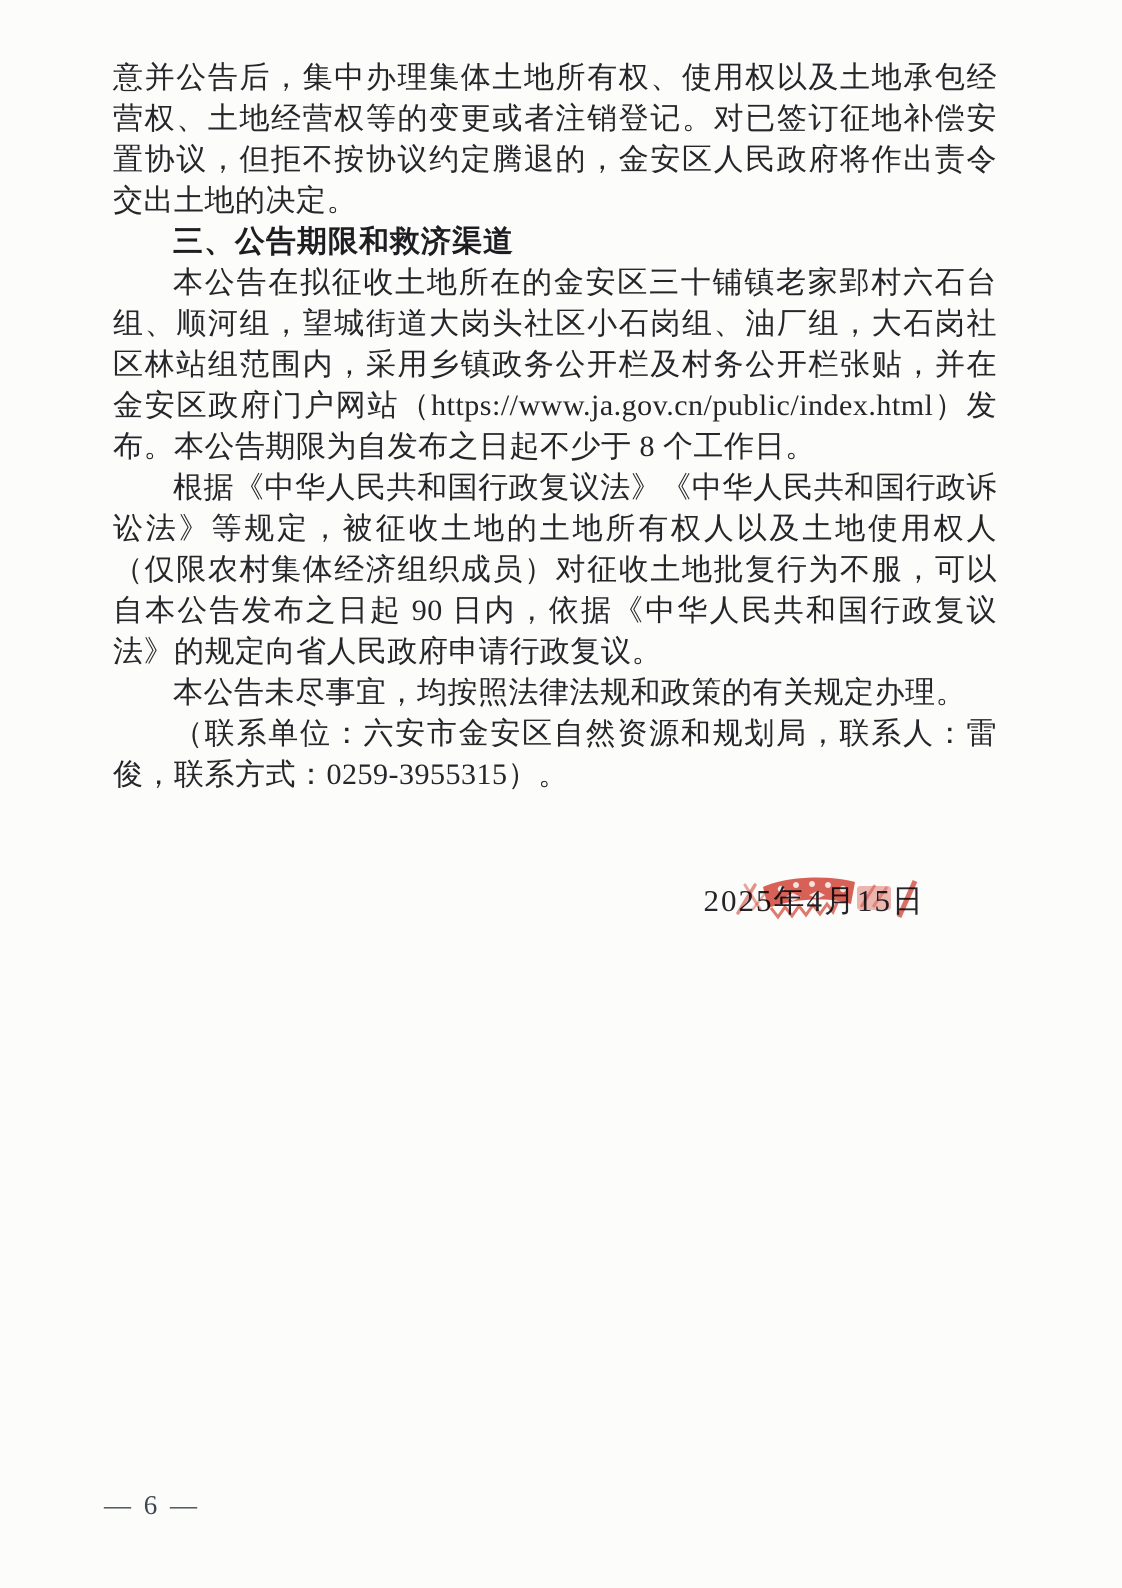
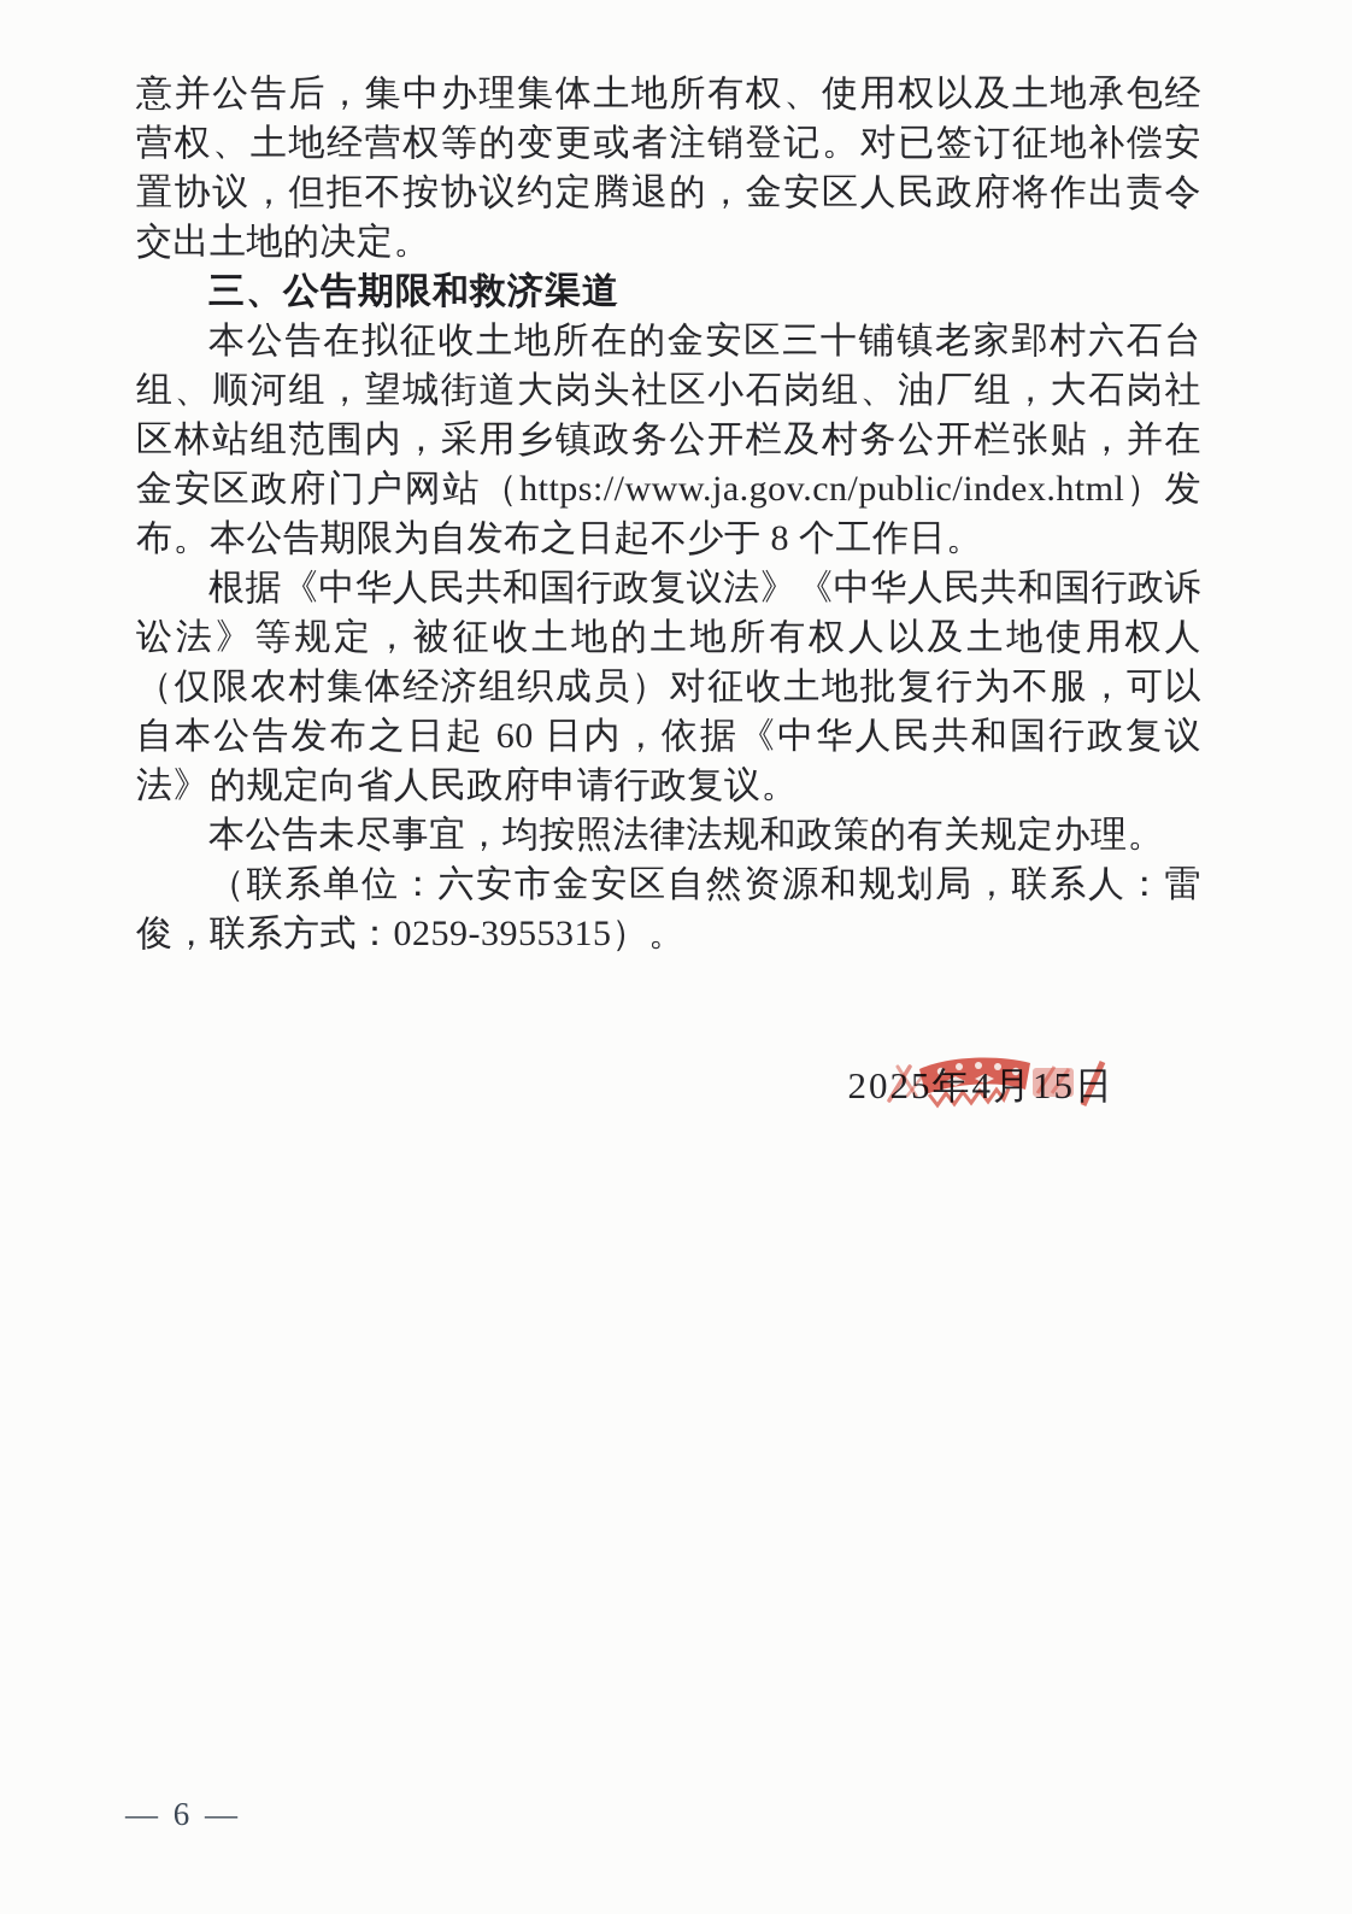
  意并公告后，集中办理集体土地所有权、使用权以及土地承包经营权、土地经营权等的变更或者注销登记。对已签订征地补偿安置协议，但拒不按协议约定腾退的，金安区人民政府将作出责令交出土地的决定。
  三、公告期限和救济渠道
  本公告在拟征收土地所在的金安区三十铺镇老家郢村六石台组、顺河组，望城街道大岗头社区小石岗组、油厂组，大石岗社区林站组范围内，采用乡镇政务公开栏及村务公开栏张贴，并在金安区政府门户网站（https://www.ja.gov.cn/public/index.html）发布。本公告期限为自发布之日起不少于 8 个工作日。
- 根据《中华人民共和国行政复议法》《中华人民共和国行政诉讼法》等规定，被征收土地的土地所有权人以及土地使用权人（仅限农村集体经济组织成员）对征收土地批复行为不服，可以自本公告发布之日起 90 日内，依据《中华人民共和国行政复议法》的规定向省人民政府申请行政复议。
+ 根据《中华人民共和国行政复议法》《中华人民共和国行政诉讼法》等规定，被征收土地的土地所有权人以及土地使用权人（仅限农村集体经济组织成员）对征收土地批复行为不服，可以自本公告发布之日起 60 日内，依据《中华人民共和国行政复议法》的规定向省人民政府申请行政复议。
  本公告未尽事宜，均按照法律法规和政策的有关规定办理。
  （联系单位：六安市金安区自然资源和规划局，联系人：雷俊，联系方式：0259-3955315）。
  2025年4月15日
  — 6 —
